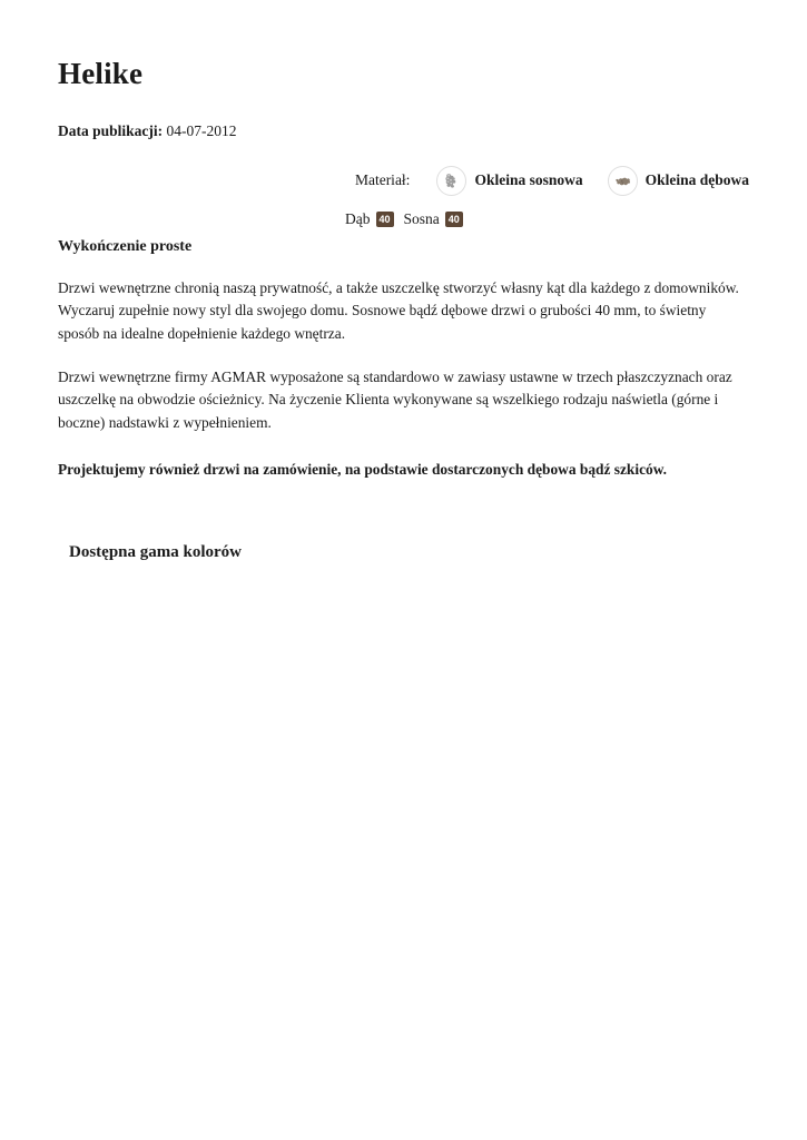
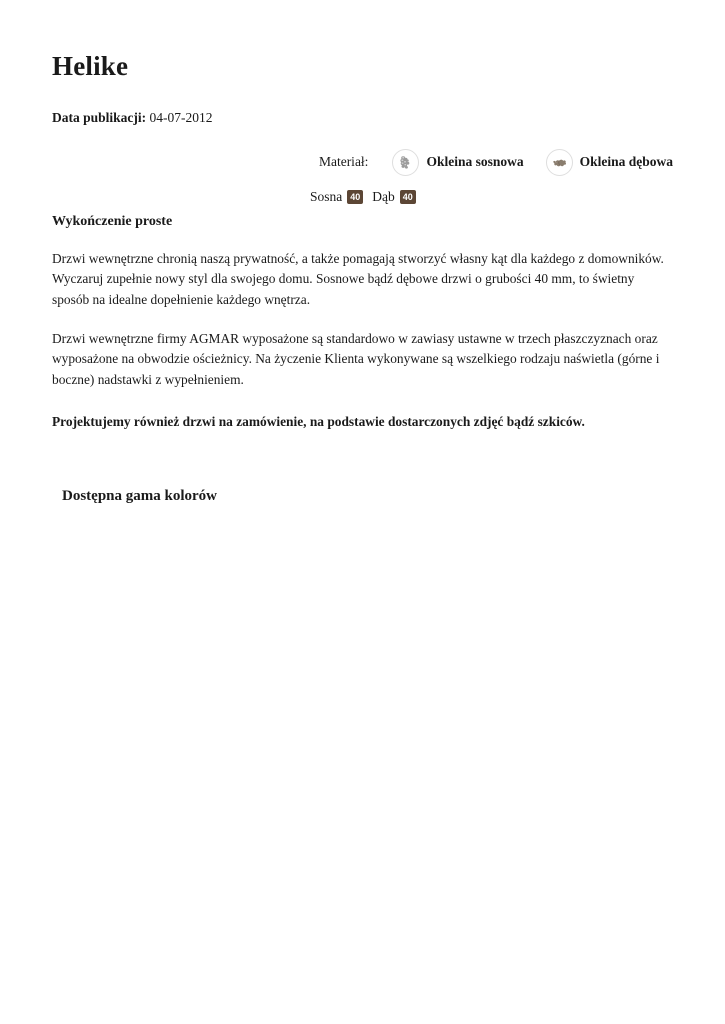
  Helike
  Data publikacji: 04-07-2012
  Materiał:
  Okleina sosnowa
  Okleina dębowa
- Dąb
+ Sosna
  40
- Sosna
+ Dąb
  40
  Wykończenie proste
- Drzwi wewnętrzne chronią naszą prywatność, a także uszczelkę stworzyć własny kąt dla każdego z domowników. Wyczaruj zupełnie nowy styl dla swojego domu. Sosnowe bądź dębowe drzwi o grubości 40 mm, to świetny sposób na idealne dopełnienie każdego wnętrza.
+ Drzwi wewnętrzne chronią naszą prywatność, a także pomagają stworzyć własny kąt dla każdego z domowników. Wyczaruj zupełnie nowy styl dla swojego domu. Sosnowe bądź dębowe drzwi o grubości 40 mm, to świetny sposób na idealne dopełnienie każdego wnętrza.
- Drzwi wewnętrzne firmy AGMAR wyposażone są standardowo w zawiasy ustawne w trzech płaszczyznach oraz uszczelkę na obwodzie ościeżnicy. Na życzenie Klienta wykonywane są wszelkiego rodzaju naświetla (górne i boczne) nadstawki z wypełnieniem.
+ Drzwi wewnętrzne firmy AGMAR wyposażone są standardowo w zawiasy ustawne w trzech płaszczyznach oraz wyposażone na obwodzie ościeżnicy. Na życzenie Klienta wykonywane są wszelkiego rodzaju naświetla (górne i boczne) nadstawki z wypełnieniem.
- Projektujemy również drzwi na zamówienie, na podstawie dostarczonych dębowa bądź szkiców.
+ Projektujemy również drzwi na zamówienie, na podstawie dostarczonych zdjęć bądź szkiców.
  Dostępna gama kolorów
